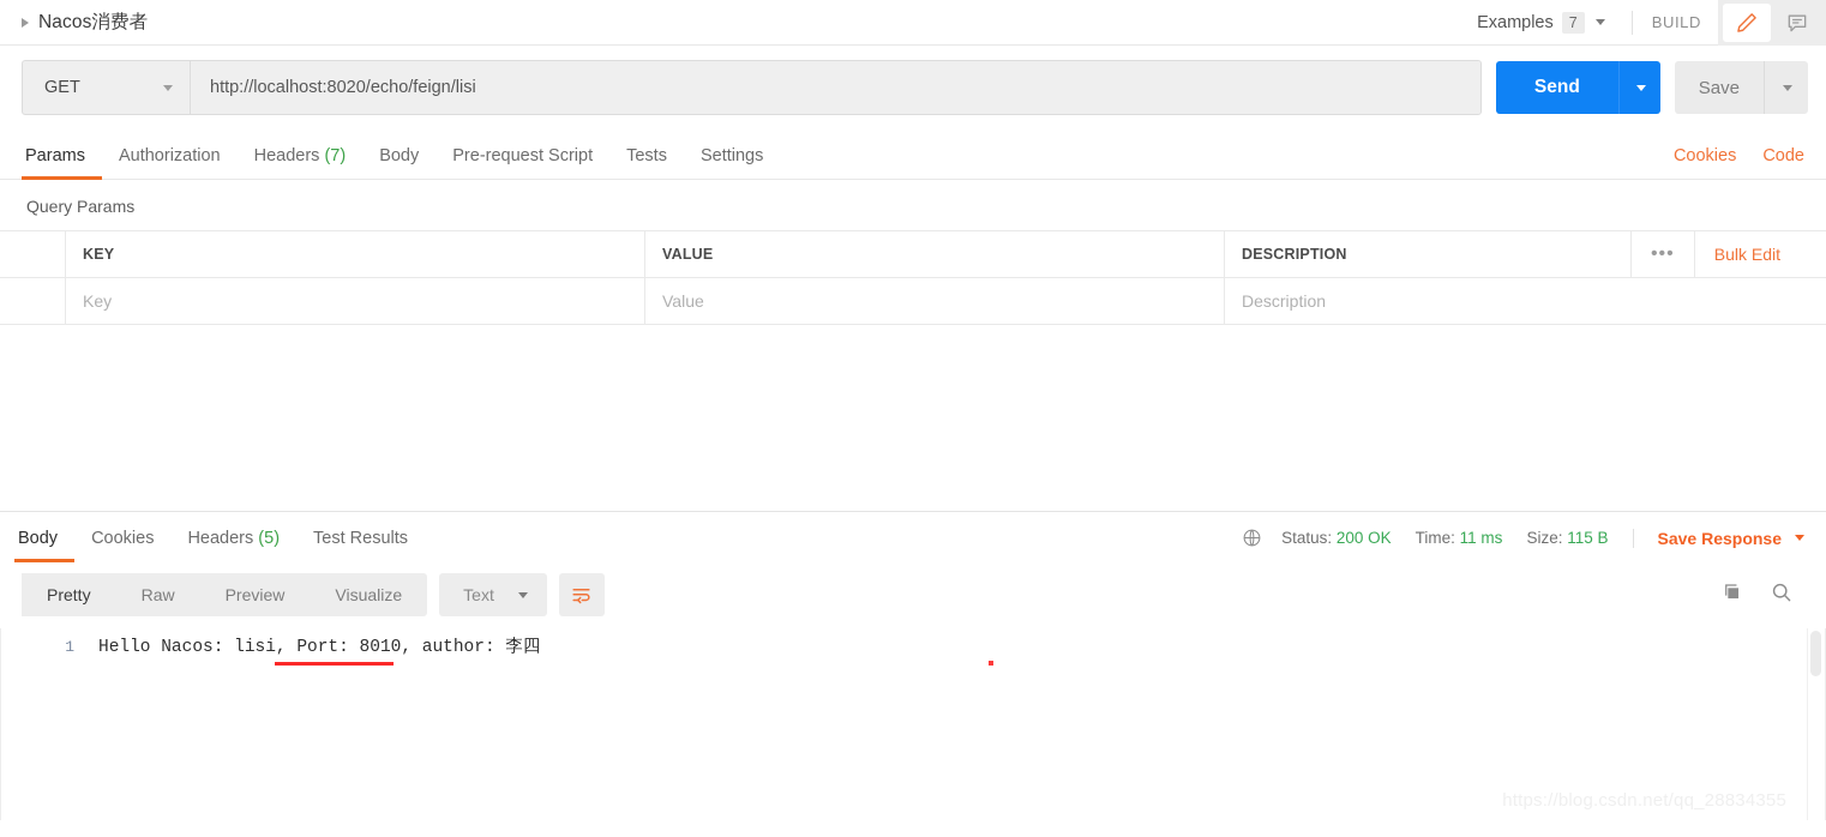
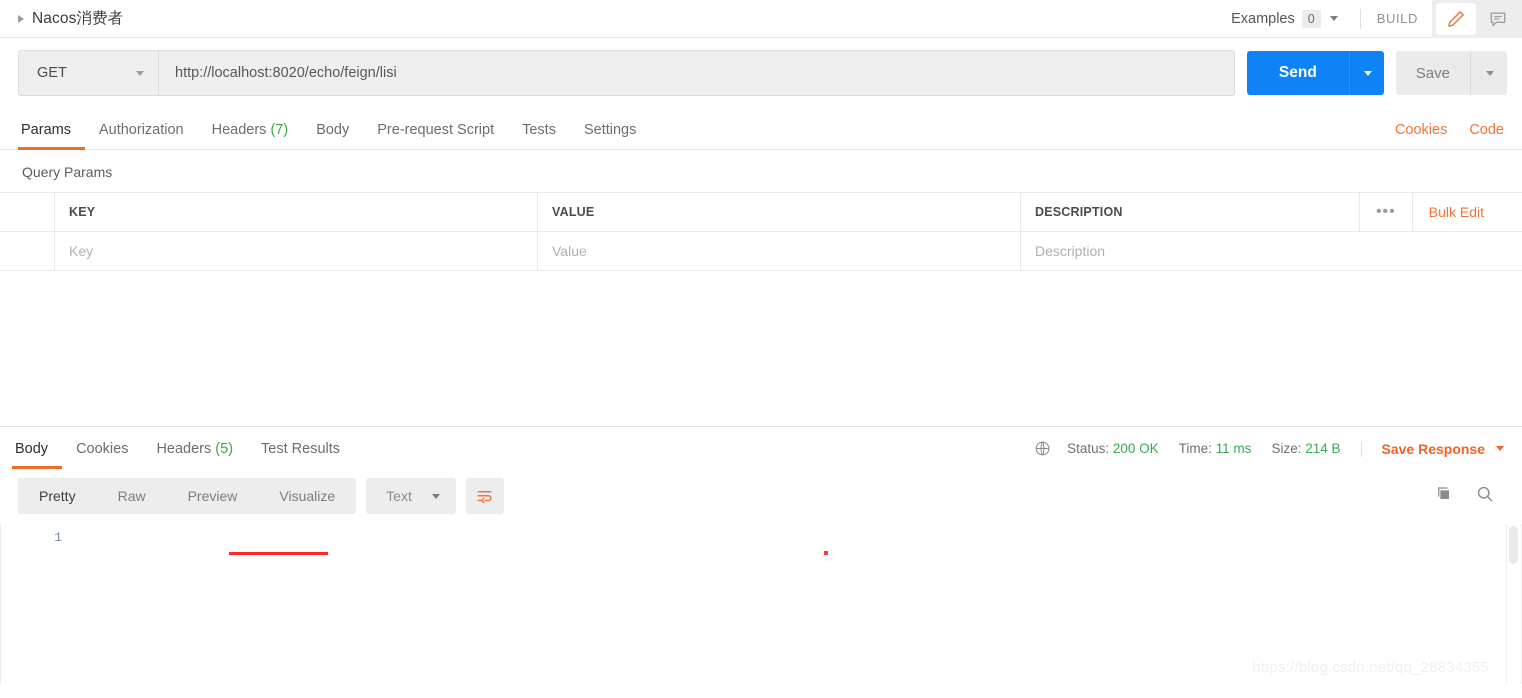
  Nacos消费者
  Examples
- 7
+ 0
  BUILD
  GET
  http://localhost:8020/echo/feign/lisi
  Send
  Save
  Params
  Authorization
  Headers (7)
  Body
  Pre-request Script
  Tests
  Settings
  Cookies
  Code
  Query Params
  KEY
  VALUE
  DESCRIPTION
  •••
  Bulk Edit
  Key
  Value
  Description
  Body
  Cookies
  Headers (5)
  Test Results
  Status: 200 OK
  Time: 11 ms
- Size: 115 B
+ Size: 214 B
  Save Response
  Pretty
  Raw
  Preview
  Visualize
  Text
  1
- Hello Nacos: lisi, Port: 8010, author: 李四
